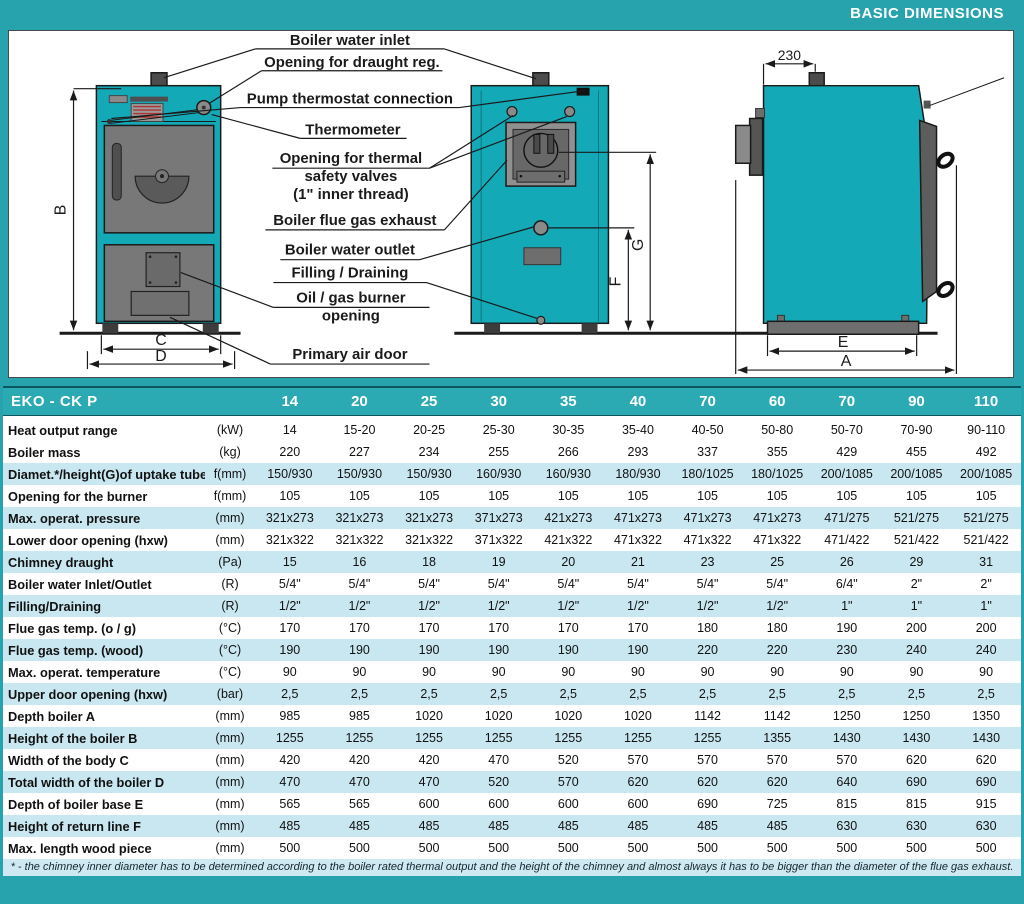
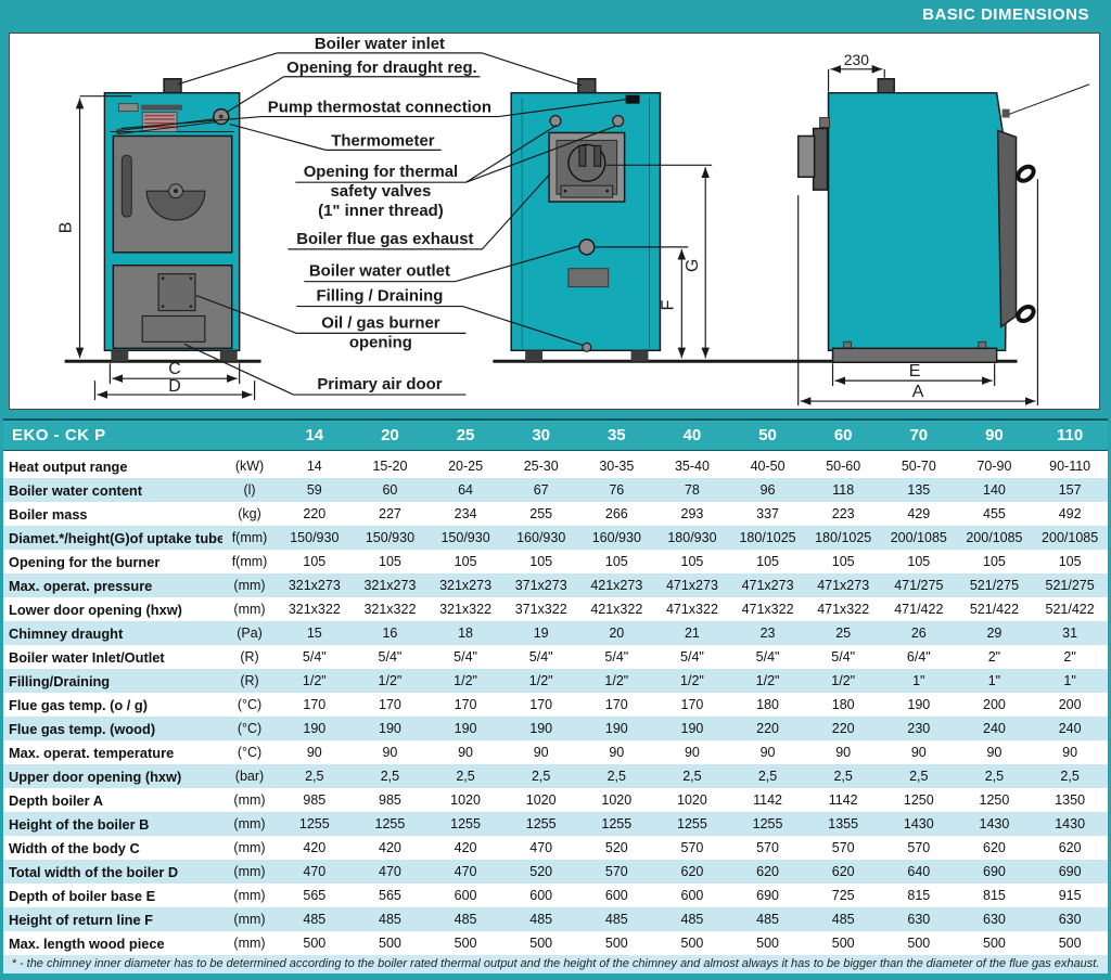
  BASIC DIMENSIONS
  Boiler water inlet
  Opening for draught reg.
  Pump thermostat connection
  Thermometer
  Opening for thermal
  safety valves
  (1" inner thread)
  Boiler flue gas exhaust
  Boiler water outlet
  Filling / Draining
  Oil / gas burner
  opening
  Primary air door
  C
  D
  E
  A
  230
- EKO - CK P	14	20	25	30	35	40	70	60	70	90	110
+ EKO - CK P	14	20	25	30	35	40	50	60	70	90	110
- Heat output range	(kW)	14	15-20	20-25	25-30	30-35	35-40	40-50	50-80	50-70	70-90	90-110
+ Heat output range	(kW)	14	15-20	20-25	25-30	30-35	35-40	40-50	50-60	50-70	70-90	90-110
+ Boiler water content	(l)	59	60	64	67	76	78	96	118	135	140	157
- Boiler mass	(kg)	220	227	234	255	266	293	337	355	429	455	492
+ Boiler mass	(kg)	220	227	234	255	266	293	337	223	429	455	492
  Diamet.*/height(G)of uptake tube	f(mm)	150/930	150/930	150/930	160/930	160/930	180/930	180/1025	180/1025	200/1085	200/1085	200/1085
  Opening for the burner	f(mm)	105	105	105	105	105	105	105	105	105	105	105
  Max. operat. pressure	(mm)	321x273	321x273	321x273	371x273	421x273	471x273	471x273	471x273	471/275	521/275	521/275
  Lower door opening (hxw)	(mm)	321x322	321x322	321x322	371x322	421x322	471x322	471x322	471x322	471/422	521/422	521/422
  Chimney draught	(Pa)	15	16	18	19	20	21	23	25	26	29	31
  Boiler water Inlet/Outlet	(R)	5/4"	5/4"	5/4"	5/4"	5/4"	5/4"	5/4"	5/4"	6/4"	2"	2"
  Filling/Draining	(R)	1/2"	1/2"	1/2"	1/2"	1/2"	1/2"	1/2"	1/2"	1"	1"	1"
  Flue gas temp. (o / g)	(°C)	170	170	170	170	170	170	180	180	190	200	200
  Flue gas temp. (wood)	(°C)	190	190	190	190	190	190	220	220	230	240	240
  Max. operat. temperature	(°C)	90	90	90	90	90	90	90	90	90	90	90
  Upper door opening (hxw)	(bar)	2,5	2,5	2,5	2,5	2,5	2,5	2,5	2,5	2,5	2,5	2,5
  Depth boiler A	(mm)	985	985	1020	1020	1020	1020	1142	1142	1250	1250	1350
  Height of the boiler B	(mm)	1255	1255	1255	1255	1255	1255	1255	1355	1430	1430	1430
  Width of the body C	(mm)	420	420	420	470	520	570	570	570	570	620	620
  Total width of the boiler D	(mm)	470	470	470	520	570	620	620	620	640	690	690
  Depth of boiler base E	(mm)	565	565	600	600	600	600	690	725	815	815	915
  Height of return line F	(mm)	485	485	485	485	485	485	485	485	630	630	630
  Max. length wood piece	(mm)	500	500	500	500	500	500	500	500	500	500	500
  * - the chimney inner diameter has to be determined according to the boiler rated thermal output and the height of the chimney and almost always it has to be bigger than the diameter of the flue gas exhaust.
